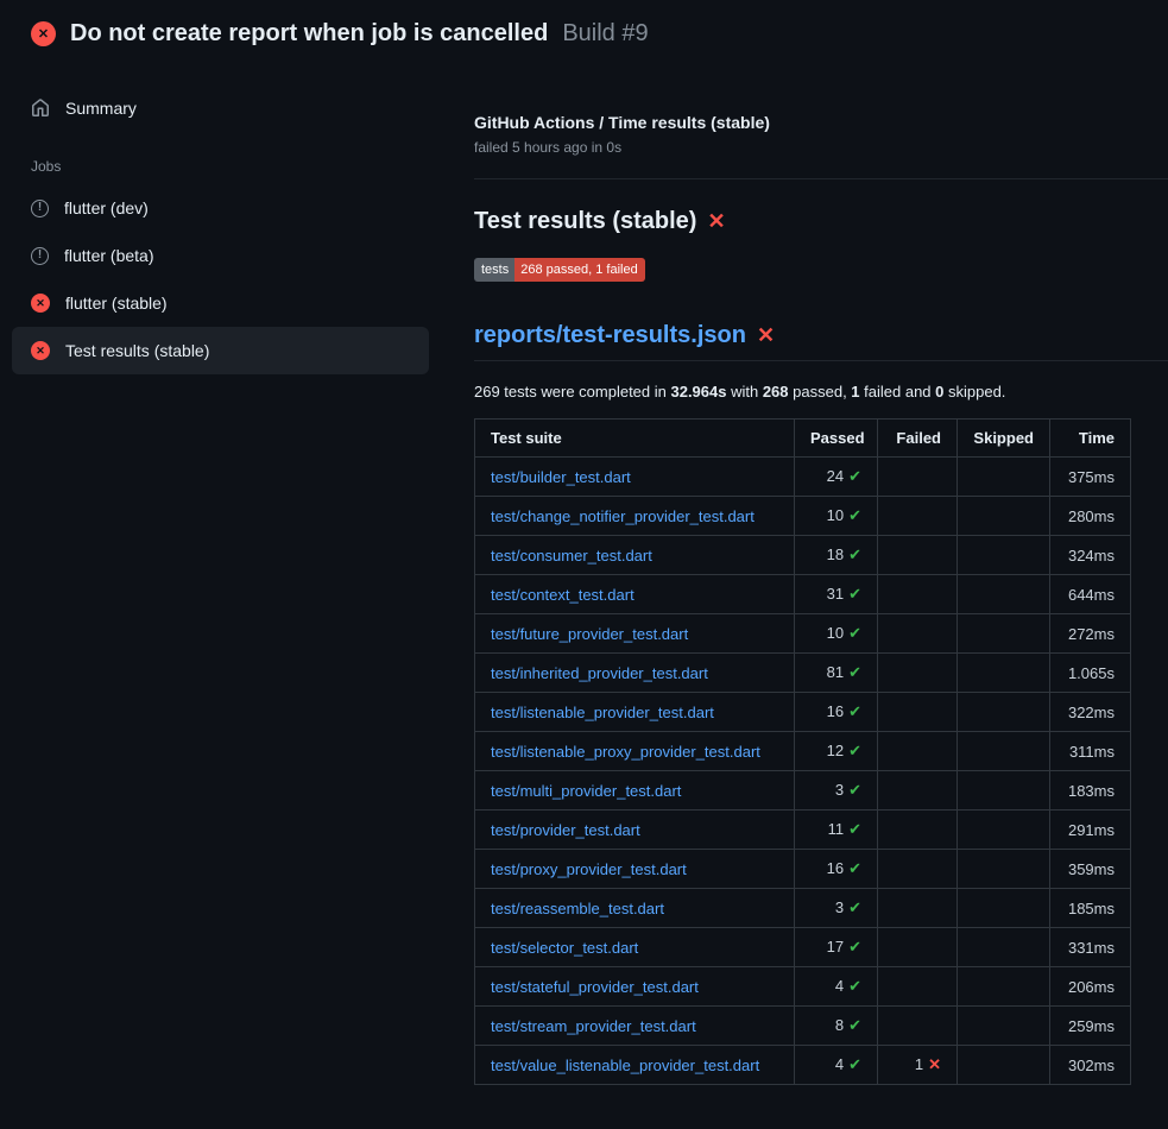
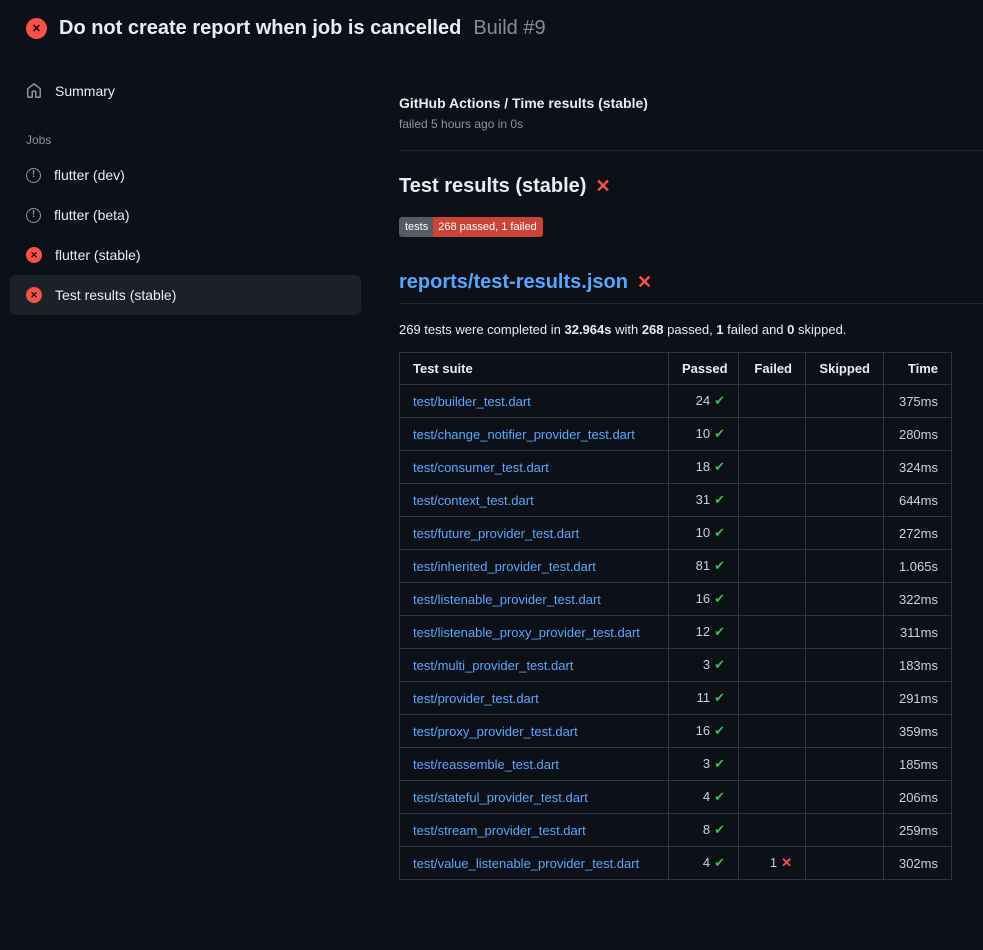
  ✕
  Do not create report when job is cancelled
  Build #9
  Summary
  Jobs
  !
  flutter (dev)
  !
  flutter (beta)
  ✕
  flutter (stable)
  ✕
  Test results (stable)
  GitHub Actions / Time results (stable)
  failed 5 hours ago in 0s
  Test results (stable)
  ✕
  tests
  268 passed, 1 failed
  reports/test-results.json
  ✕
  269 tests were completed in 32.964s with 268 passed, 1 failed and 0 skipped.
  Test suite	Passed	Failed	Skipped	Time
  test/builder_test.dart	24 ✔			375ms
  test/change_notifier_provider_test.dart	10 ✔			280ms
  test/consumer_test.dart	18 ✔			324ms
  test/context_test.dart	31 ✔			644ms
  test/future_provider_test.dart	10 ✔			272ms
  test/inherited_provider_test.dart	81 ✔			1.065s
  test/listenable_provider_test.dart	16 ✔			322ms
  test/listenable_proxy_provider_test.dart	12 ✔			311ms
  test/multi_provider_test.dart	3 ✔			183ms
  test/provider_test.dart	11 ✔			291ms
  test/proxy_provider_test.dart	16 ✔			359ms
  test/reassemble_test.dart	3 ✔			185ms
- test/selector_test.dart	17 ✔			331ms
  test/stateful_provider_test.dart	4 ✔			206ms
  test/stream_provider_test.dart	8 ✔			259ms
  test/value_listenable_provider_test.dart	4 ✔	1 ✕		302ms
